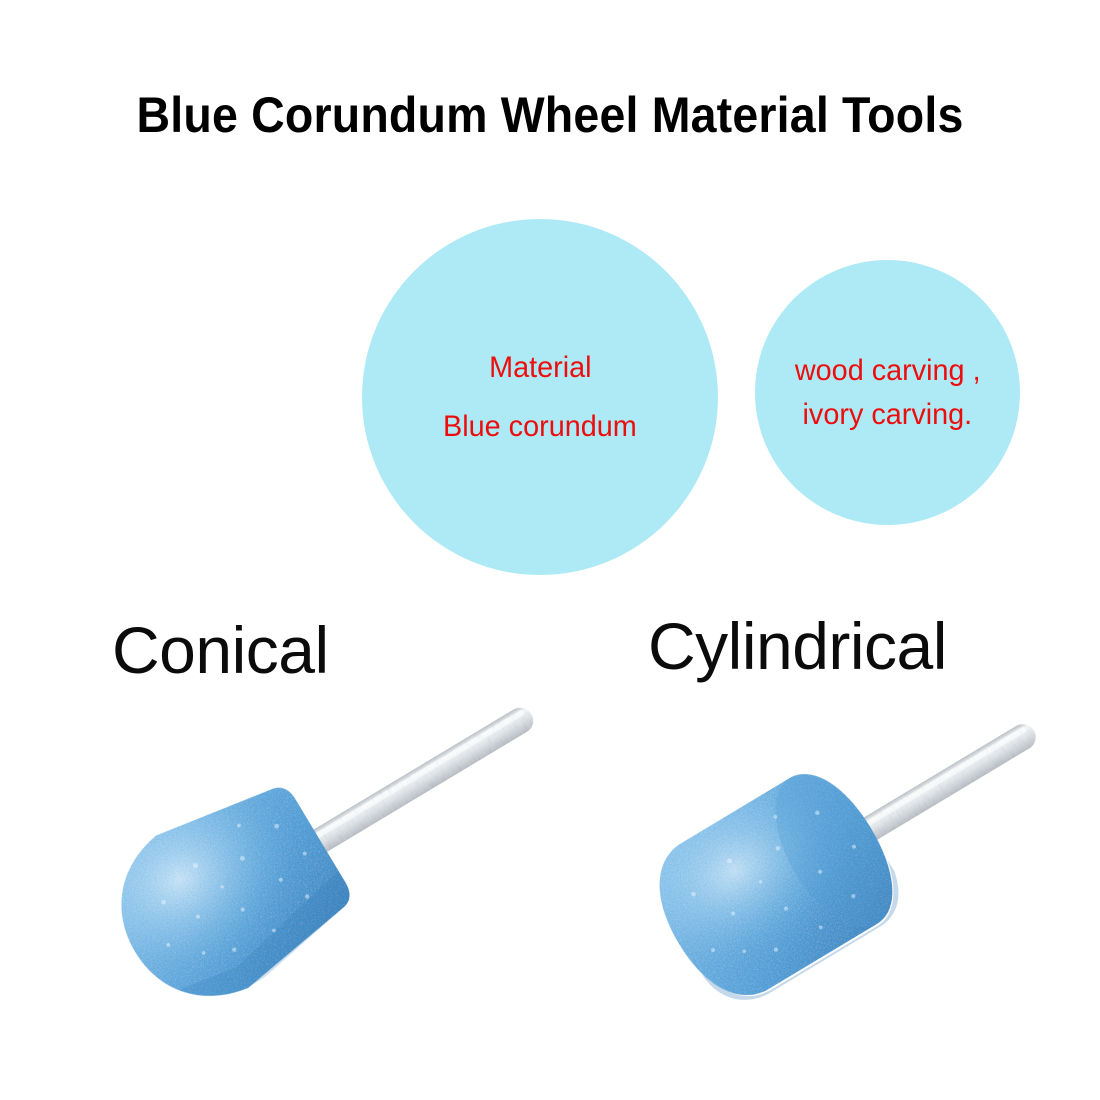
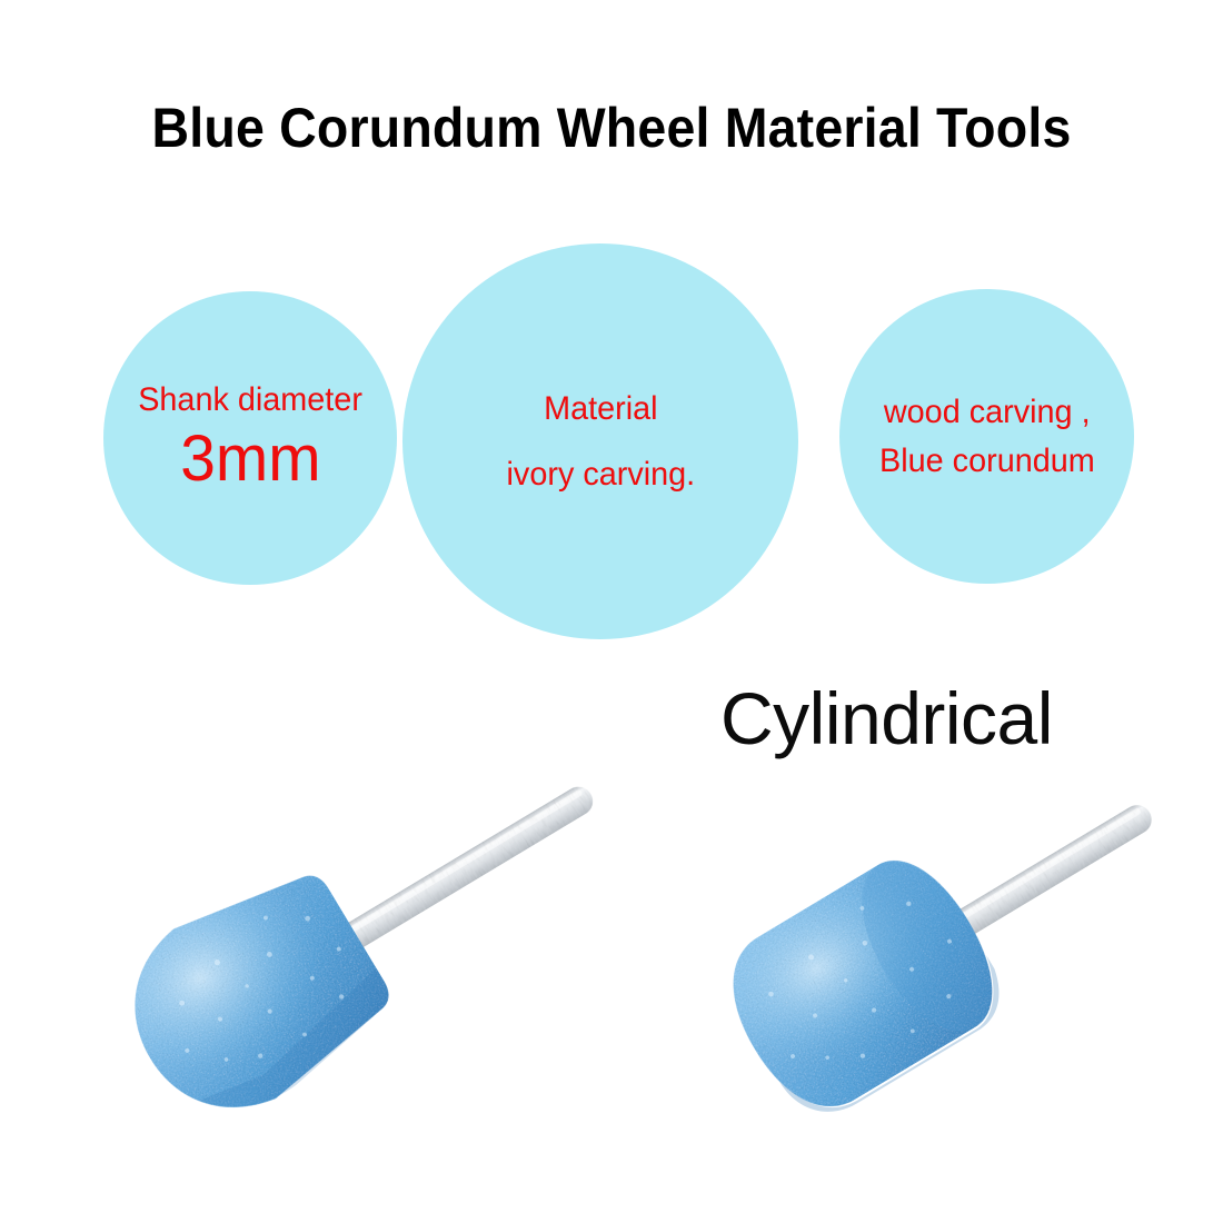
  Blue Corundum Wheel Material Tools
+ Shank diameter
+ 3mm
  Material
- Blue corundum
+ ivory carving.
  wood carving ,
- ivory carving.
+ Blue corundum
- Conical
  Cylindrical
